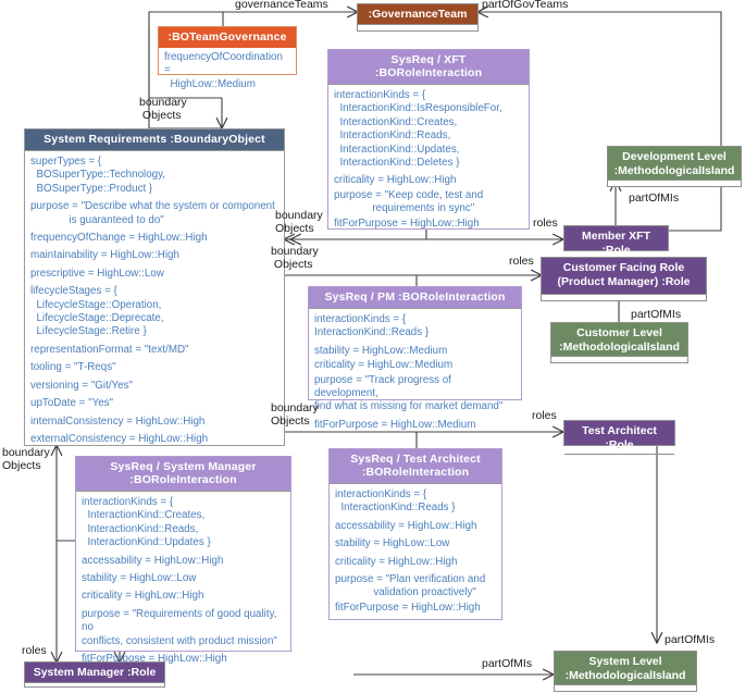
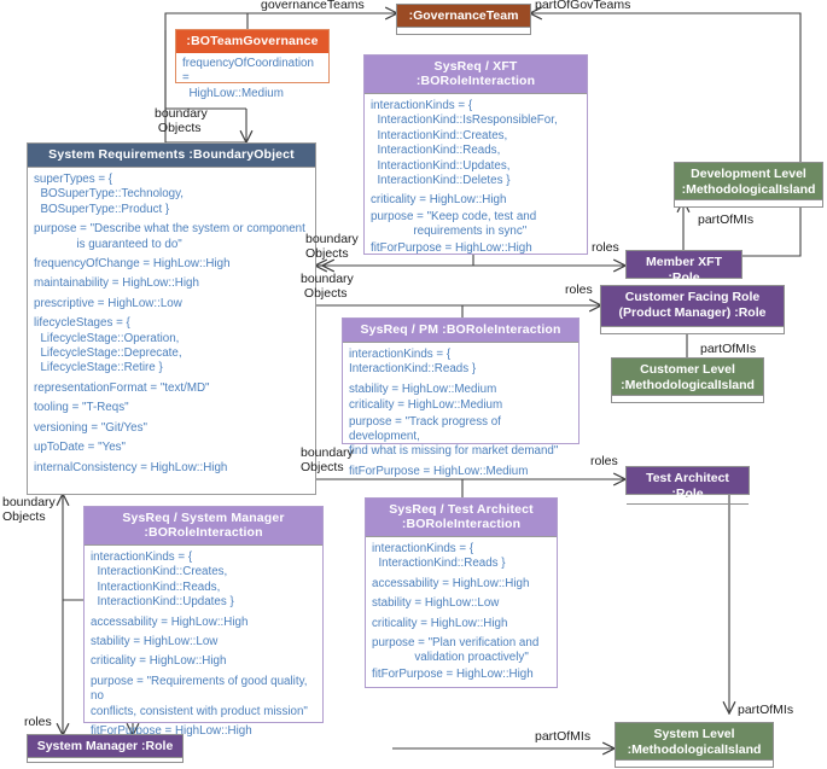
  :GovernanceTeam
  :BOTeamGovernance
  frequencyOfCoordination =
  HighLow::Medium
  System Requirements :BoundaryObject
  superTypes = {
  BOSuperType::Technology,
  BOSuperType::Product }
  purpose = "Describe what the system or component
  is guaranteed to do"
  frequencyOfChange = HighLow::High
  maintainability = HighLow::High
  prescriptive = HighLow::Low
  lifecycleStages = {
  LifecycleStage::Operation,
  LifecycleStage::Deprecate,
  LifecycleStage::Retire }
  representationFormat = "text/MD"
  tooling = "T-Reqs"
  versioning = "Git/Yes"
  upToDate = "Yes"
  internalConsistency = HighLow::High
- externalConsistency = HighLow::High
  SysReq / XFT
  :BORoleInteraction
  interactionKinds = {
  InteractionKind::IsResponsibleFor,
  InteractionKind::Creates,
  InteractionKind::Reads,
  InteractionKind::Updates,
  InteractionKind::Deletes }
  criticality = HighLow::High
  purpose = "Keep code, test and
  requirements in sync"
  fitForPurpose = HighLow::High
  SysReq / PM :BORoleInteraction
  interactionKinds = { InteractionKind::Reads }
  stability = HighLow::Medium
  criticality = HighLow::Medium
  purpose = "Track progress of development,
  find what is missing for market demand"
  fitForPurpose = HighLow::Medium
  SysReq / System Manager
  :BORoleInteraction
  interactionKinds = {
  InteractionKind::Creates,
  InteractionKind::Reads,
  InteractionKind::Updates }
  accessability = HighLow::High
  stability = HighLow::Low
  criticality = HighLow::High
  purpose = "Requirements of good quality, no
  conflicts, consistent with product mission"
  fitForPurpose = HighLow::High
  SysReq / Test Architect
  :BORoleInteraction
  interactionKinds = {
  InteractionKind::Reads }
  accessability = HighLow::High
  stability = HighLow::Low
  criticality = HighLow::High
  purpose = "Plan verification and
  validation proactively"
  fitForPurpose = HighLow::High
  Member XFT :Role
  Customer Facing Role
  (Product Manager) :Role
  Test Architect :Role
  System Manager :Role
  Development Level
  :MethodologicalIsland
  Customer Level
  :MethodologicalIsland
  System Level
  :MethodologicalIsland
  governanceTeams
  partOfGovTeams
  boundary
  Objects
  boundary
  Objects
  roles
  boundary
  Objects
  roles
  boundary
  Objects
  roles
  boundary
  Objects
  roles
  partOfMIs
  partOfMIs
  partOfMIs
  partOfMIs
